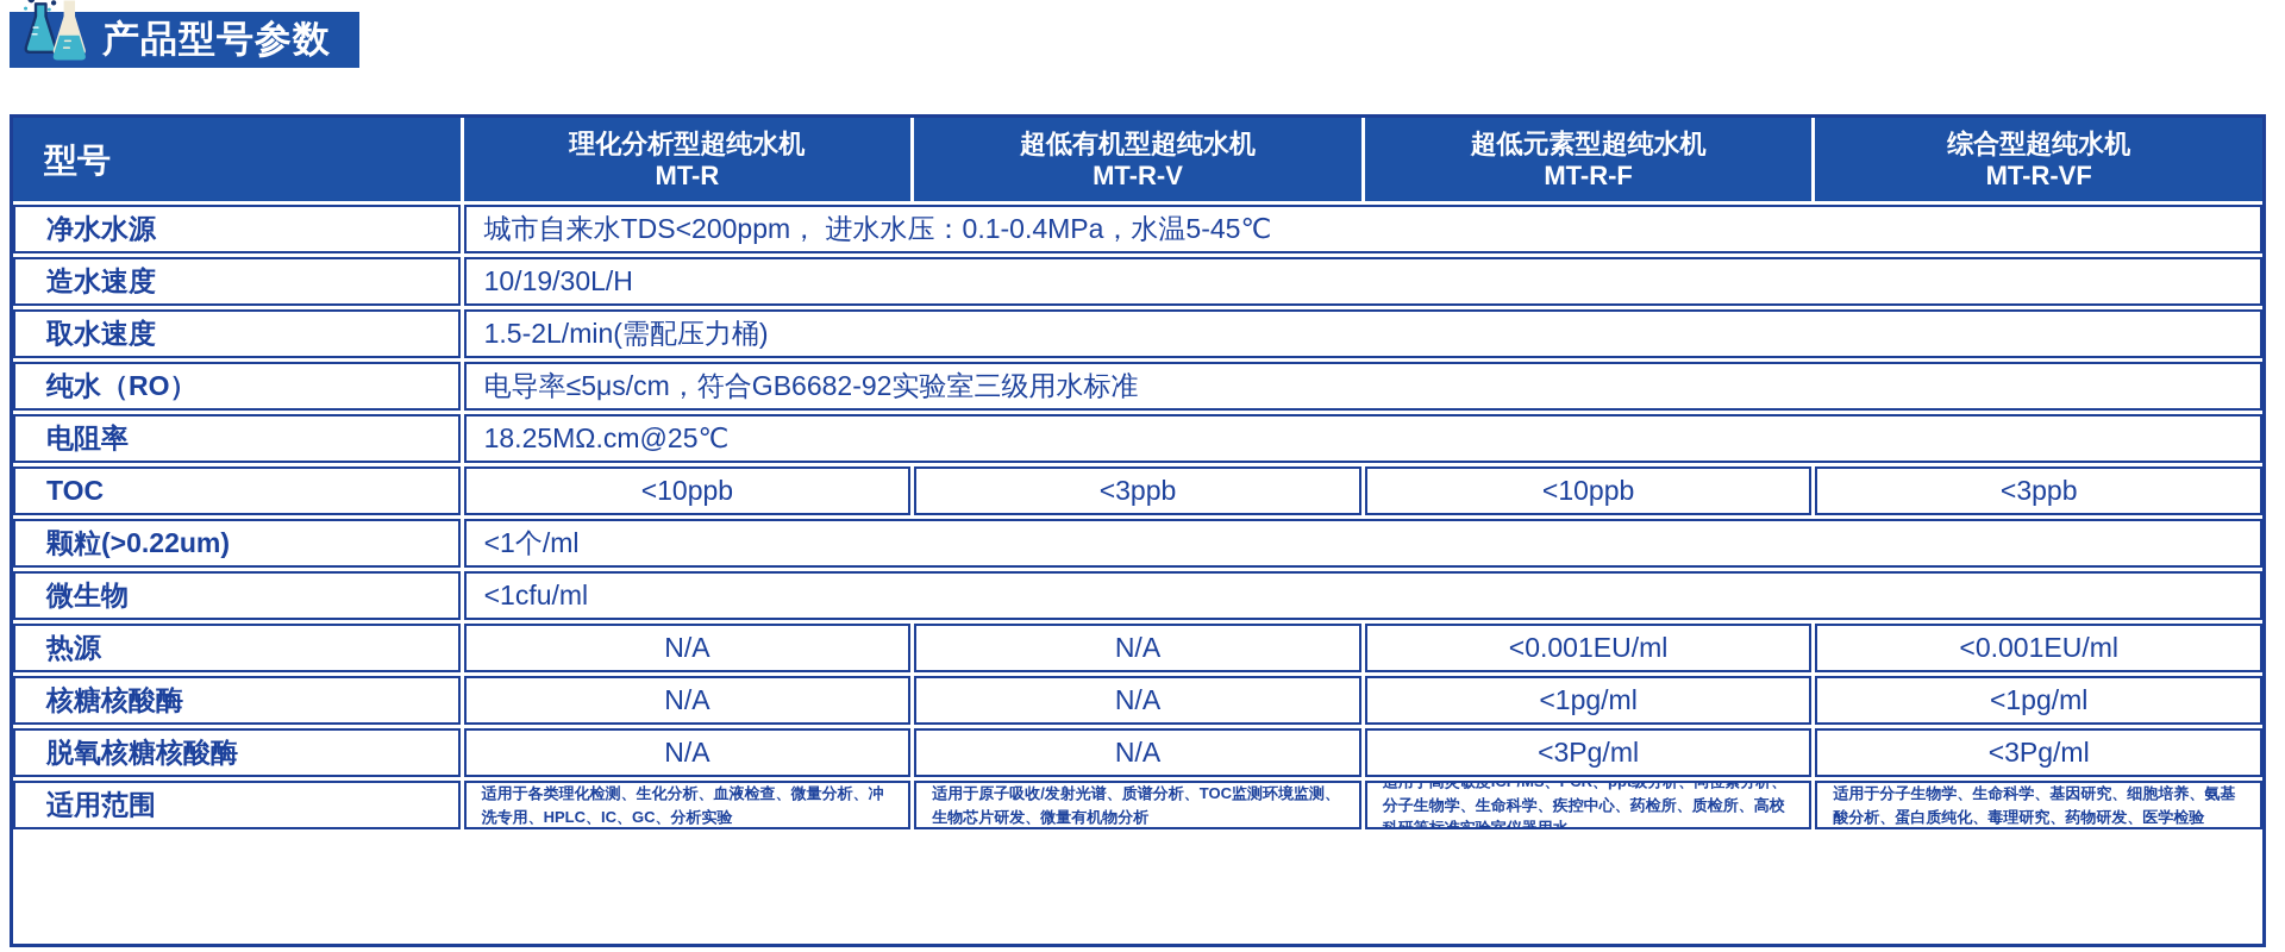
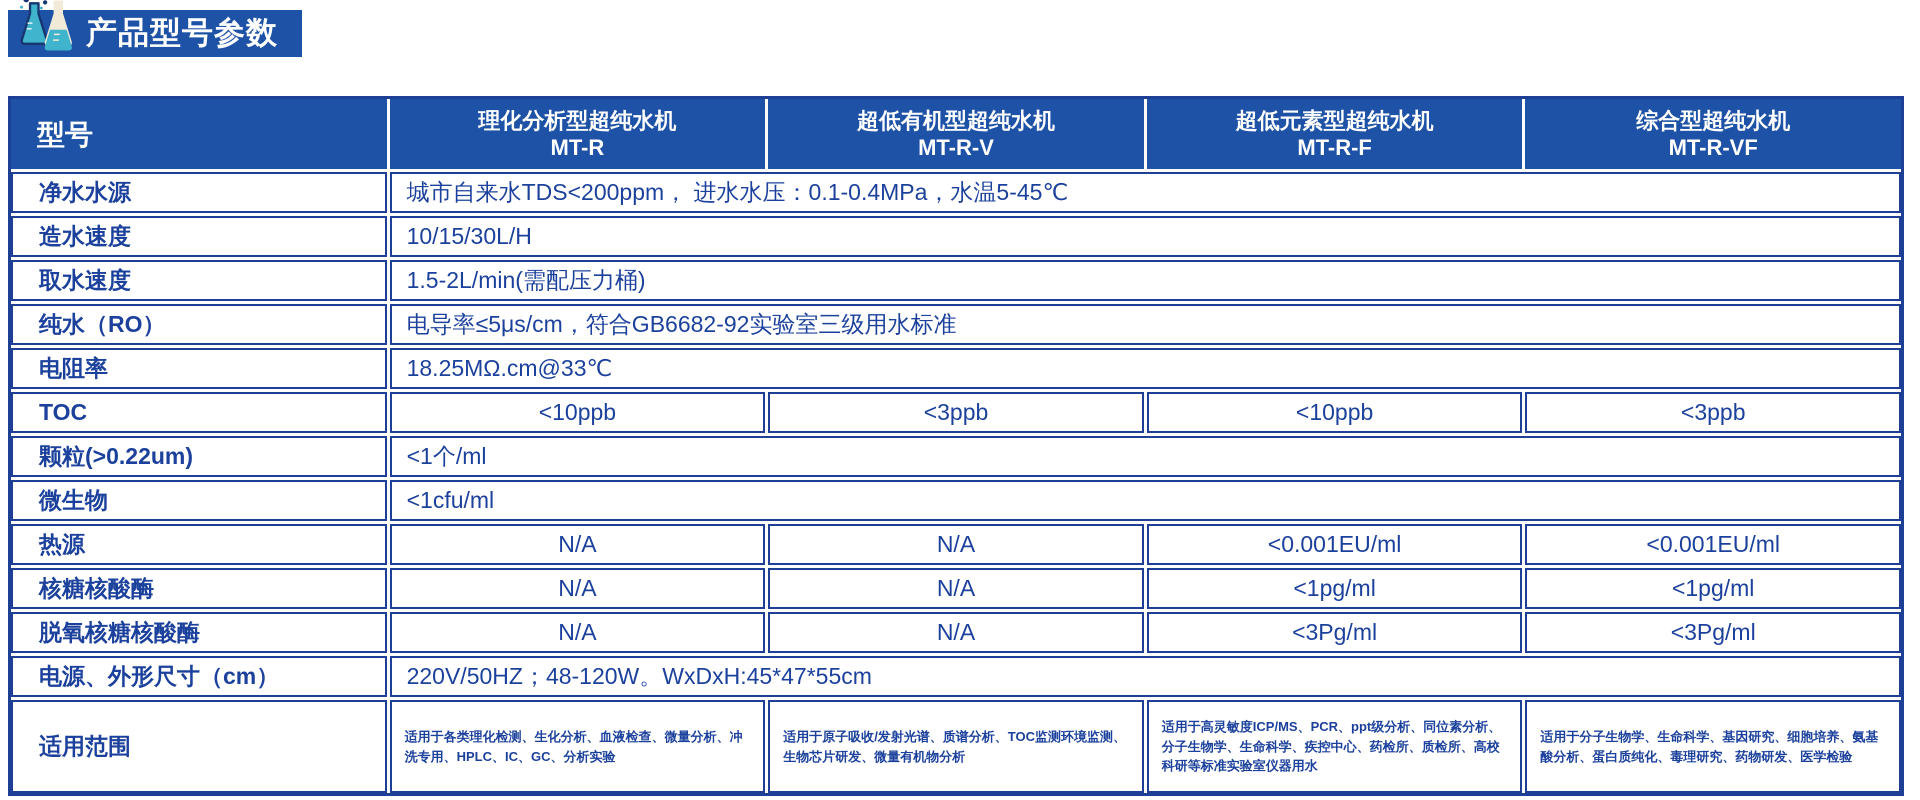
  产品型号参数
  型号
  理化分析型超纯水机
  MT-R
  超低有机型超纯水机
  MT-R-V
  超低元素型超纯水机
  MT-R-F
  综合型超纯水机
  MT-R-VF
  净水水源
  城市自来水TDS<200ppm， 进水水压：0.1-0.4MPa，水温5-45℃
  造水速度
- 10/19/30L/H
+ 10/15/30L/H
  取水速度
  1.5-2L/min(需配压力桶)
  纯水（RO）
  电导率≤5μs/cm，符合GB6682-92实验室三级用水标准
  电阻率
- 18.25MΩ.cm@25℃
+ 18.25MΩ.cm@33℃
  TOC
  <10ppb
  <3ppb
  <10ppb
  <3ppb
  颗粒(>0.22um)
  <1个/ml
  微生物
  <1cfu/ml
  热源
  N/A
  N/A
  <0.001EU/ml
  <0.001EU/ml
  核糖核酸酶
  N/A
  N/A
  <1pg/ml
  <1pg/ml
  脱氧核糖核酸酶
  N/A
  N/A
  <3Pg/ml
  <3Pg/ml
+ 电源、外形尺寸（cm）
+ 220V/50HZ；48-120W。WxDxH:45*47*55cm
  适用范围
  适用于各类理化检测、生化分析、血液检查、微量分析、冲洗专用、HPLC、IC、GC、分析实验
  适用于原子吸收/发射光谱、质谱分析、TOC监测环境监测、生物芯片研发、微量有机物分析
  适用于高灵敏度ICP/MS、PCR、ppt级分析、同位素分析、分子生物学、生命科学、疾控中心、药检所、质检所、高校科研等标准实验室仪器用水
  适用于分子生物学、生命科学、基因研究、细胞培养、氨基酸分析、蛋白质纯化、毒理研究、药物研发、医学检验
